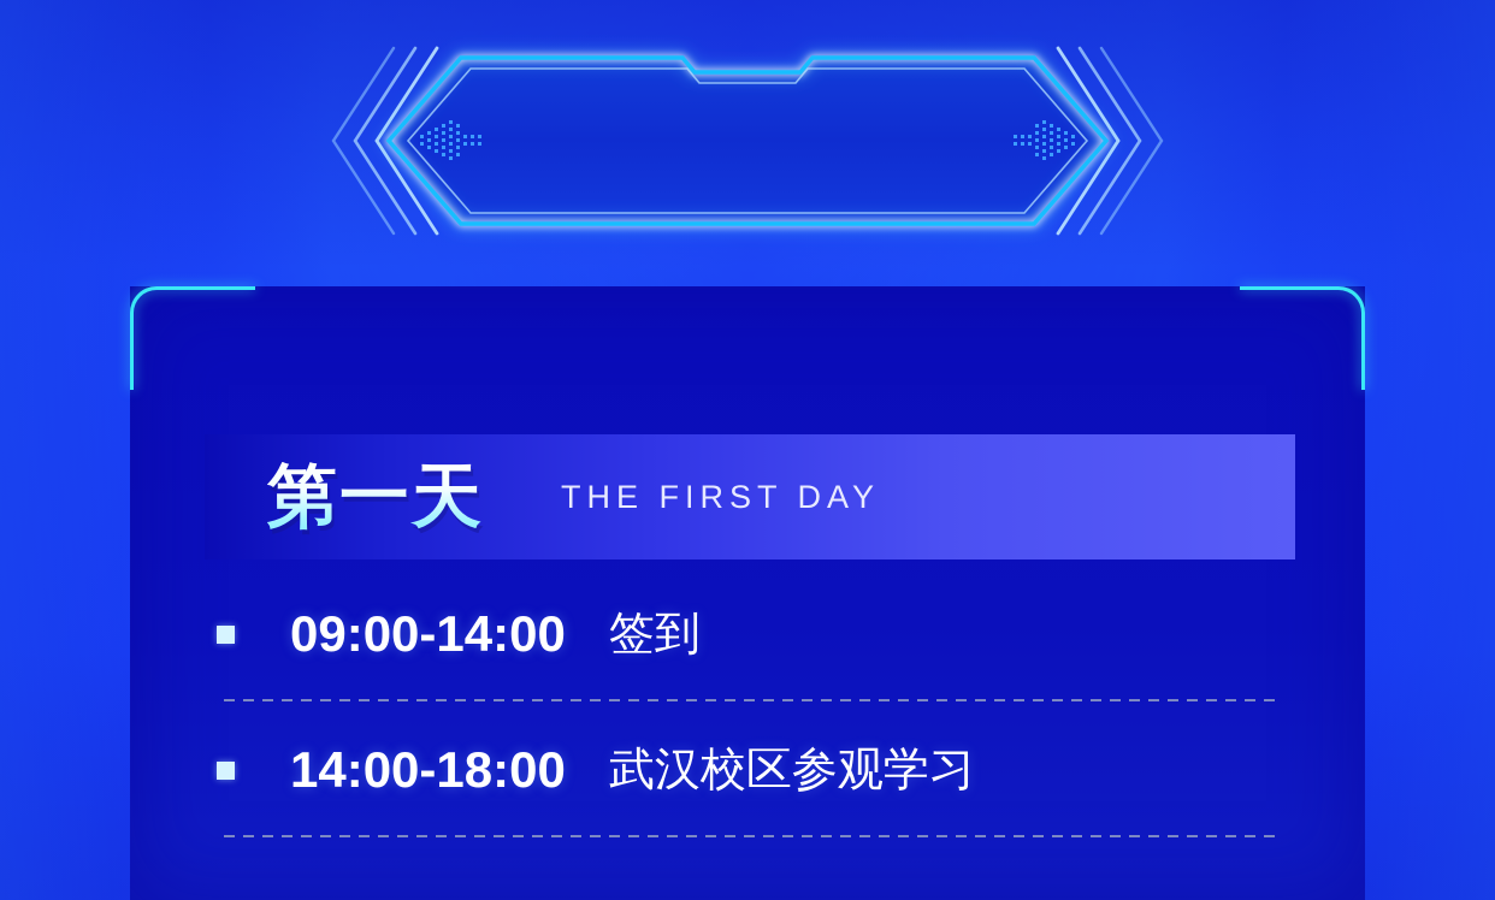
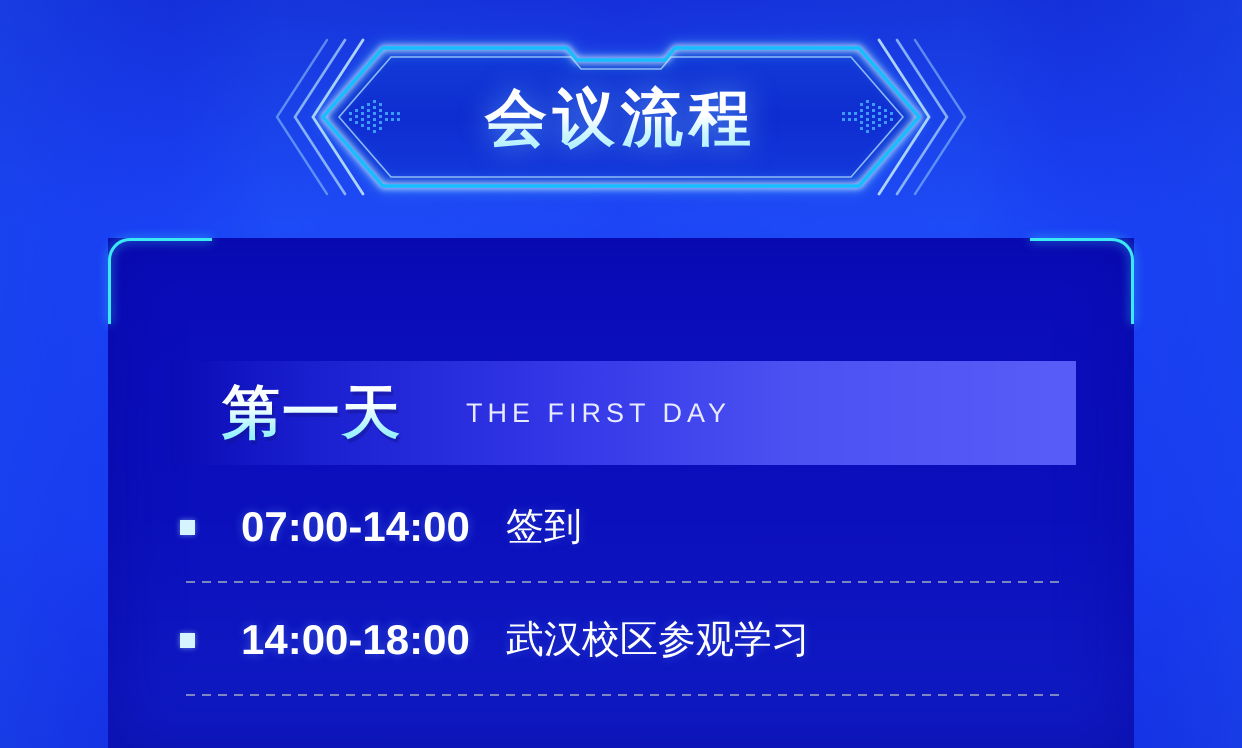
+ 会议流程
  第一天
  THE FIRST DAY
- 09:00-14:00
+ 07:00-14:00
  签到
  14:00-18:00
  武汉校区参观学习
